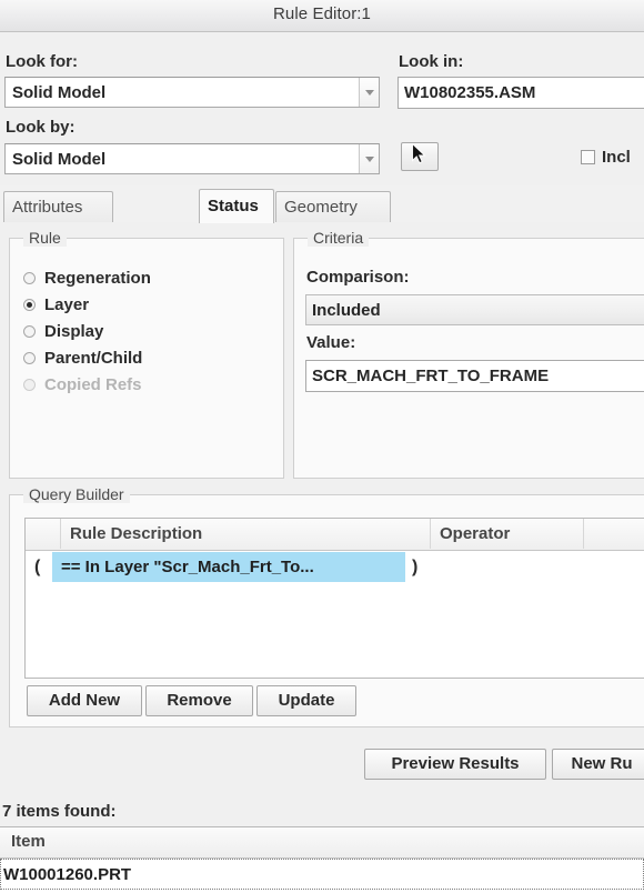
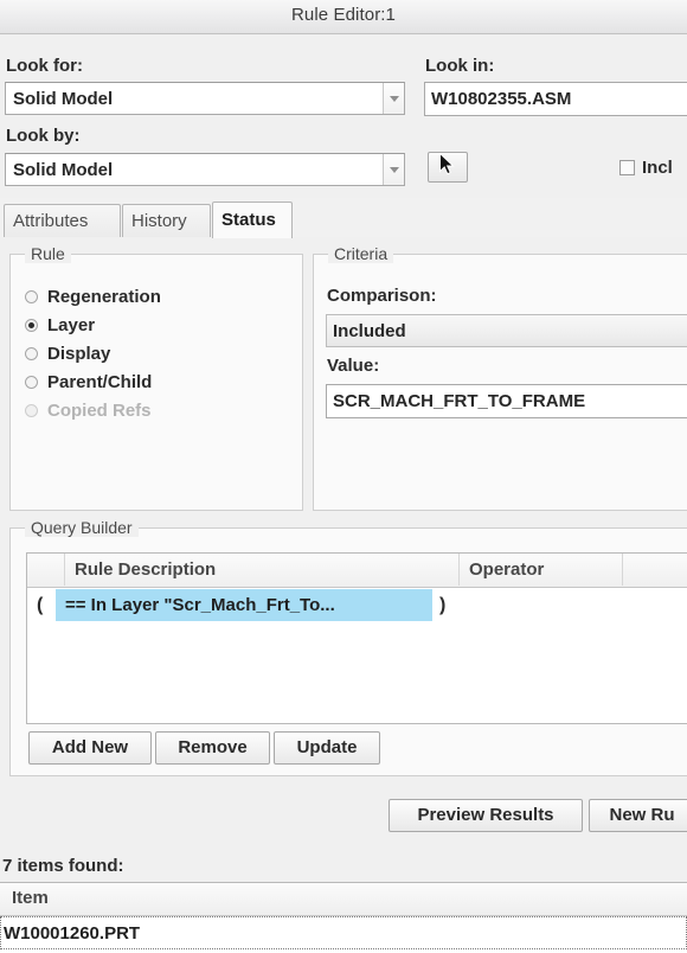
  Rule Editor:1
  Look for:
  Solid Model
  Look by:
  Solid Model
  Look in:
  W10802355.ASM
  Incl
  Attributes
+ History
  Status
- Geometry
  Rule
  Regeneration
  Layer
  Display
  Parent/Child
  Copied Refs
  Criteria
  Comparison:
  Included
  Value:
  SCR_MACH_FRT_TO_FRAME
  Query Builder
  Rule Description
  Operator
  (
  == In Layer "Scr_Mach_Frt_To...
  )
  Add New
  Remove
  Update
  Preview Results
  New Ru
  7 items found:
  Item
  W10001260.PRT
